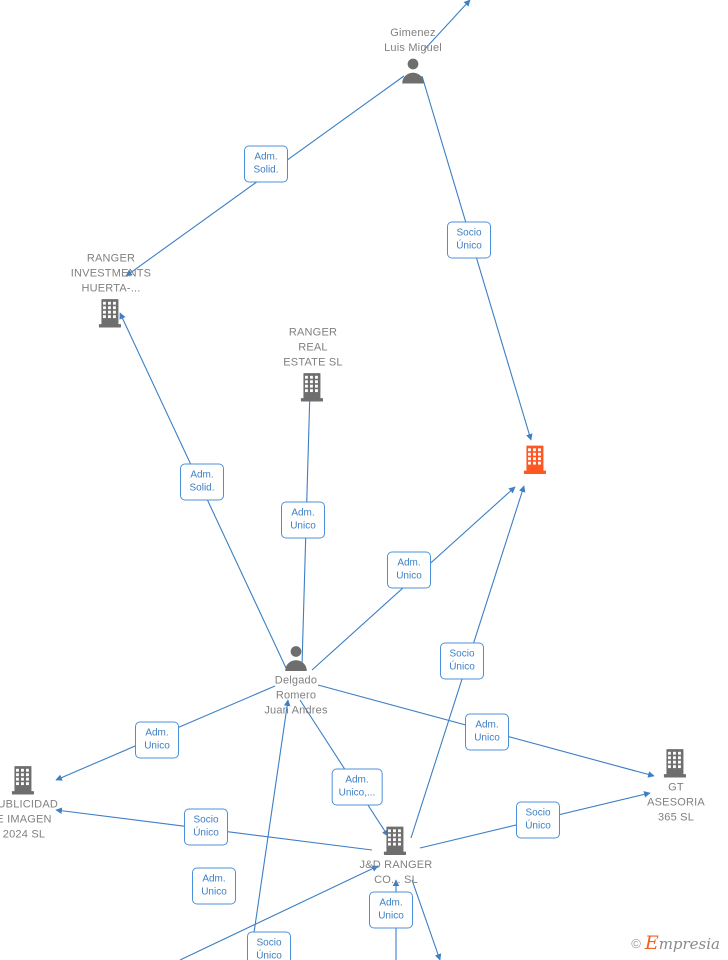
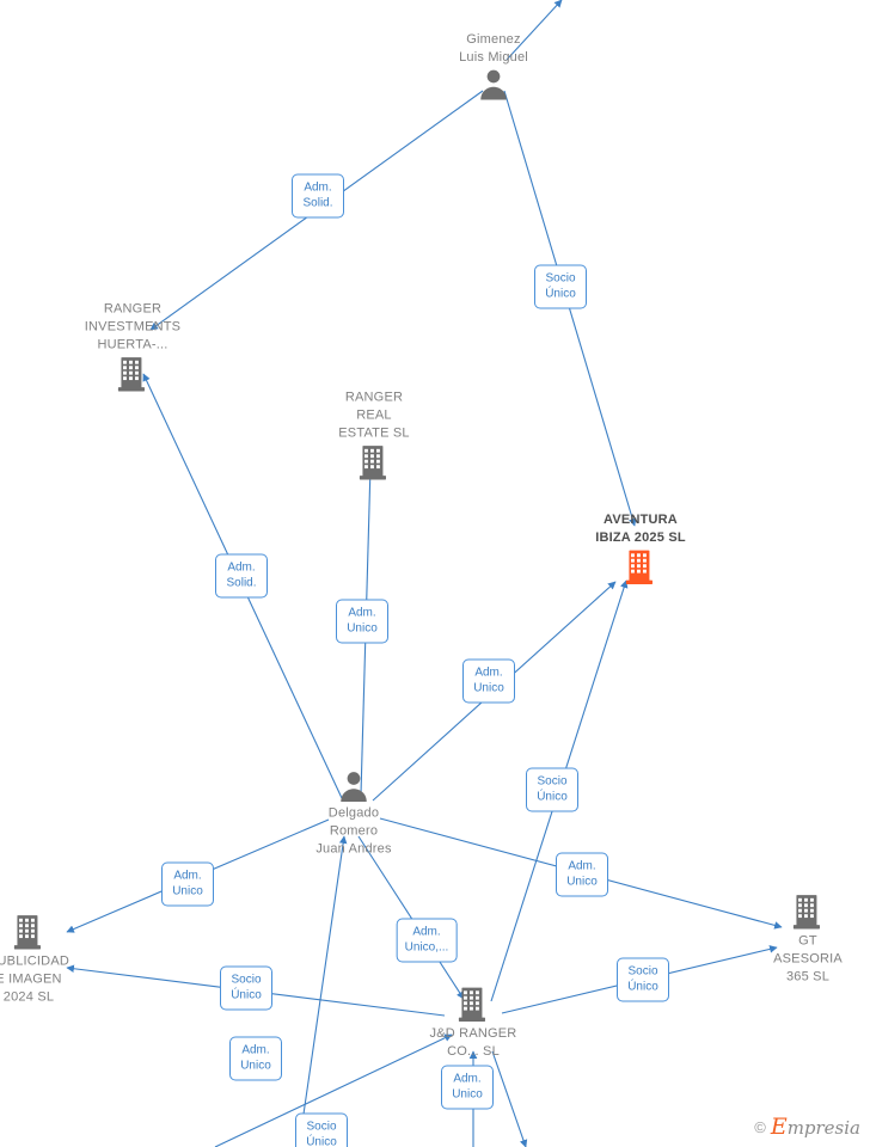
  Gimenez
  Luis Miguel
  RANGER
  INVESTMENTS
  HUERTA-...
  RANGER
  REAL
  ESTATE SL
+ AVENTURA
+ IBIZA 2025 SL
  Delgado
  Romero
  Juan Andres
  UBLICIDAD
  E IMAGEN
  2024 SL
  GT
  ASESORIA
  365 SL
  J&D RANGER
  CO... SL
  Adm.
  Solid.
  Socio
  Único
  Adm.
  Solid.
  Adm.
  Unico
  Adm.
  Unico
  Socio
  Único
  Adm.
  Unico
  Adm.
  Unico
  Adm.
  Unico,...
  Socio
  Único
  Socio
  Único
  Adm.
  Unico
  Adm.
  Unico
  Socio
  Único
  ©
  Empresia
